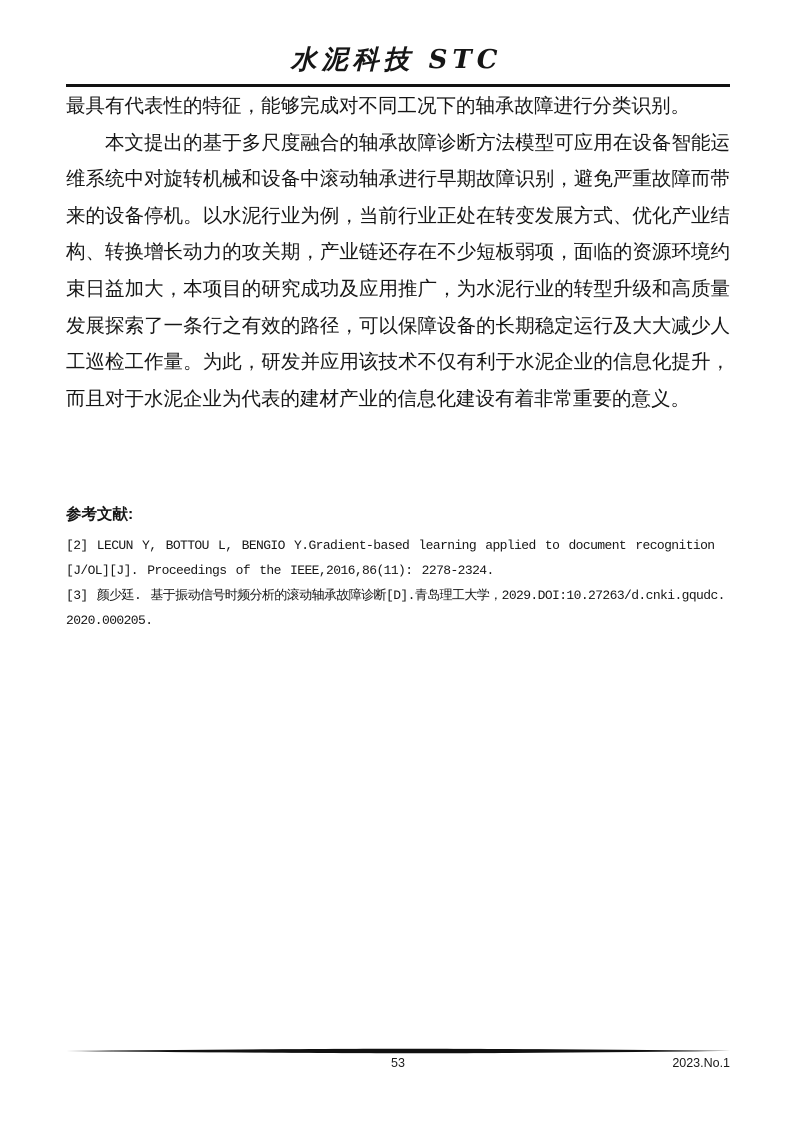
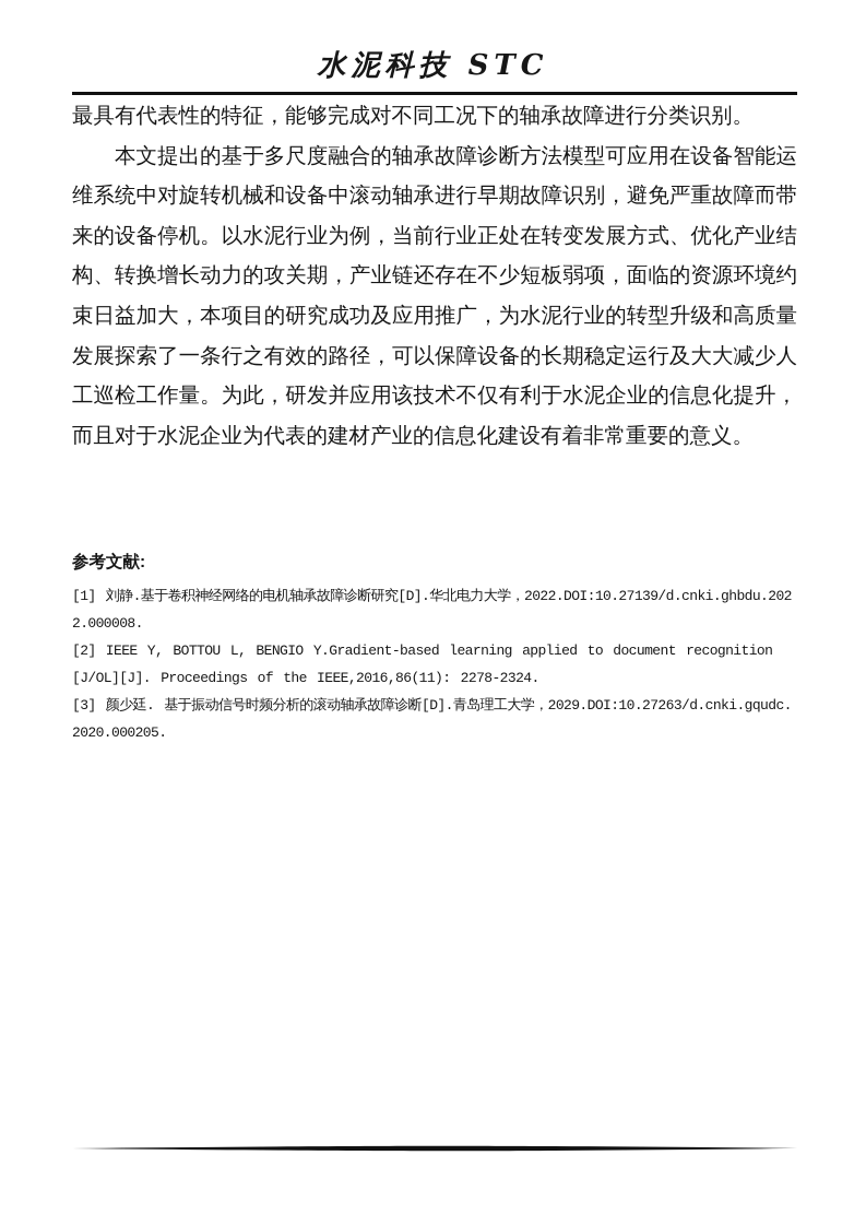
  水泥科技 STC
  最具有代表性的特征，能够完成对不同工况下的轴承故障进行分类识别。
  本文提出的基于多尺度融合的轴承故障诊断方法模型可应用在设备智能运维系统中对旋转机械和设备中滚动轴承进行早期故障识别，避免严重故障而带来的设备停机。以水泥行业为例，当前行业正处在转变发展方式、优化产业结构、转换增长动力的攻关期，产业链还存在不少短板弱项，面临的资源环境约束日益加大，本项目的研究成功及应用推广，为水泥行业的转型升级和高质量发展探索了一条行之有效的路径，可以保障设备的长期稳定运行及大大减少人工巡检工作量。为此，研发并应用该技术不仅有利于水泥企业的信息化提升，而且对于水泥企业为代表的建材产业的信息化建设有着非常重要的意义。
  参考文献:
+ [1] 刘静.基于卷积神经网络的电机轴承故障诊断研究[D].华北电力大学，2022.DOI:10.27139/d.cnki.ghbdu.2022.000008.
- [2] LECUN Y, BOTTOU L, BENGIO Y.Gradient-based learning applied to document recognition [J/OL][J]. Proceedings of the IEEE,2016,86(11): 2278-2324.
+ [2] IEEE Y, BOTTOU L, BENGIO Y.Gradient-based learning applied to document recognition [J/OL][J]. Proceedings of the IEEE,2016,86(11): 2278-2324.
  [3] 颜少廷. 基于振动信号时频分析的滚动轴承故障诊断[D].青岛理工大学，2029.DOI:10.27263/d.cnki.gqudc.2020.000205.
- 53
- 2023.No.1
